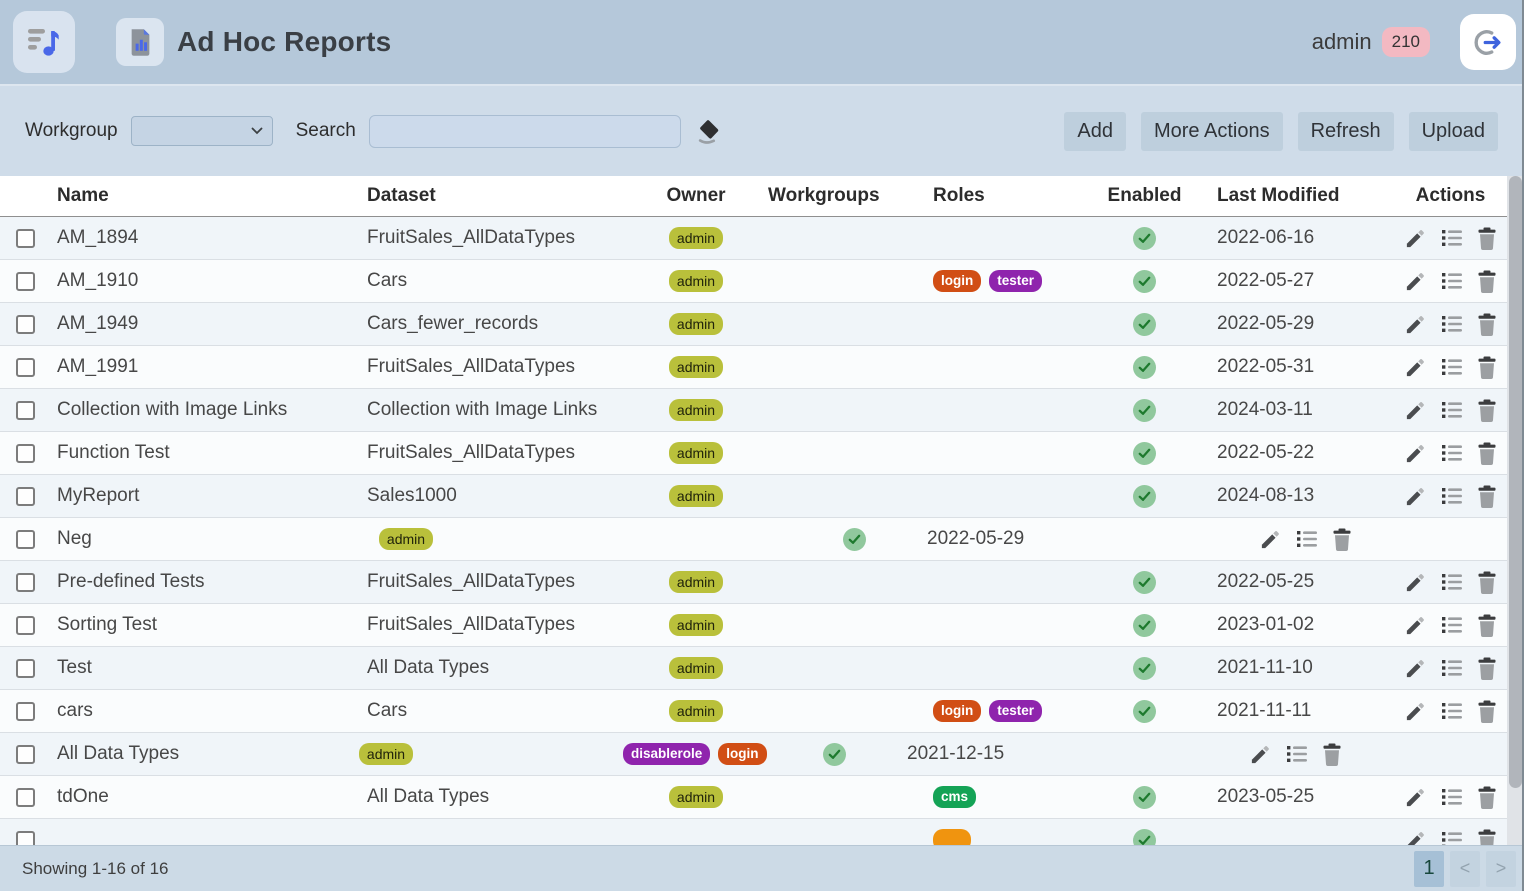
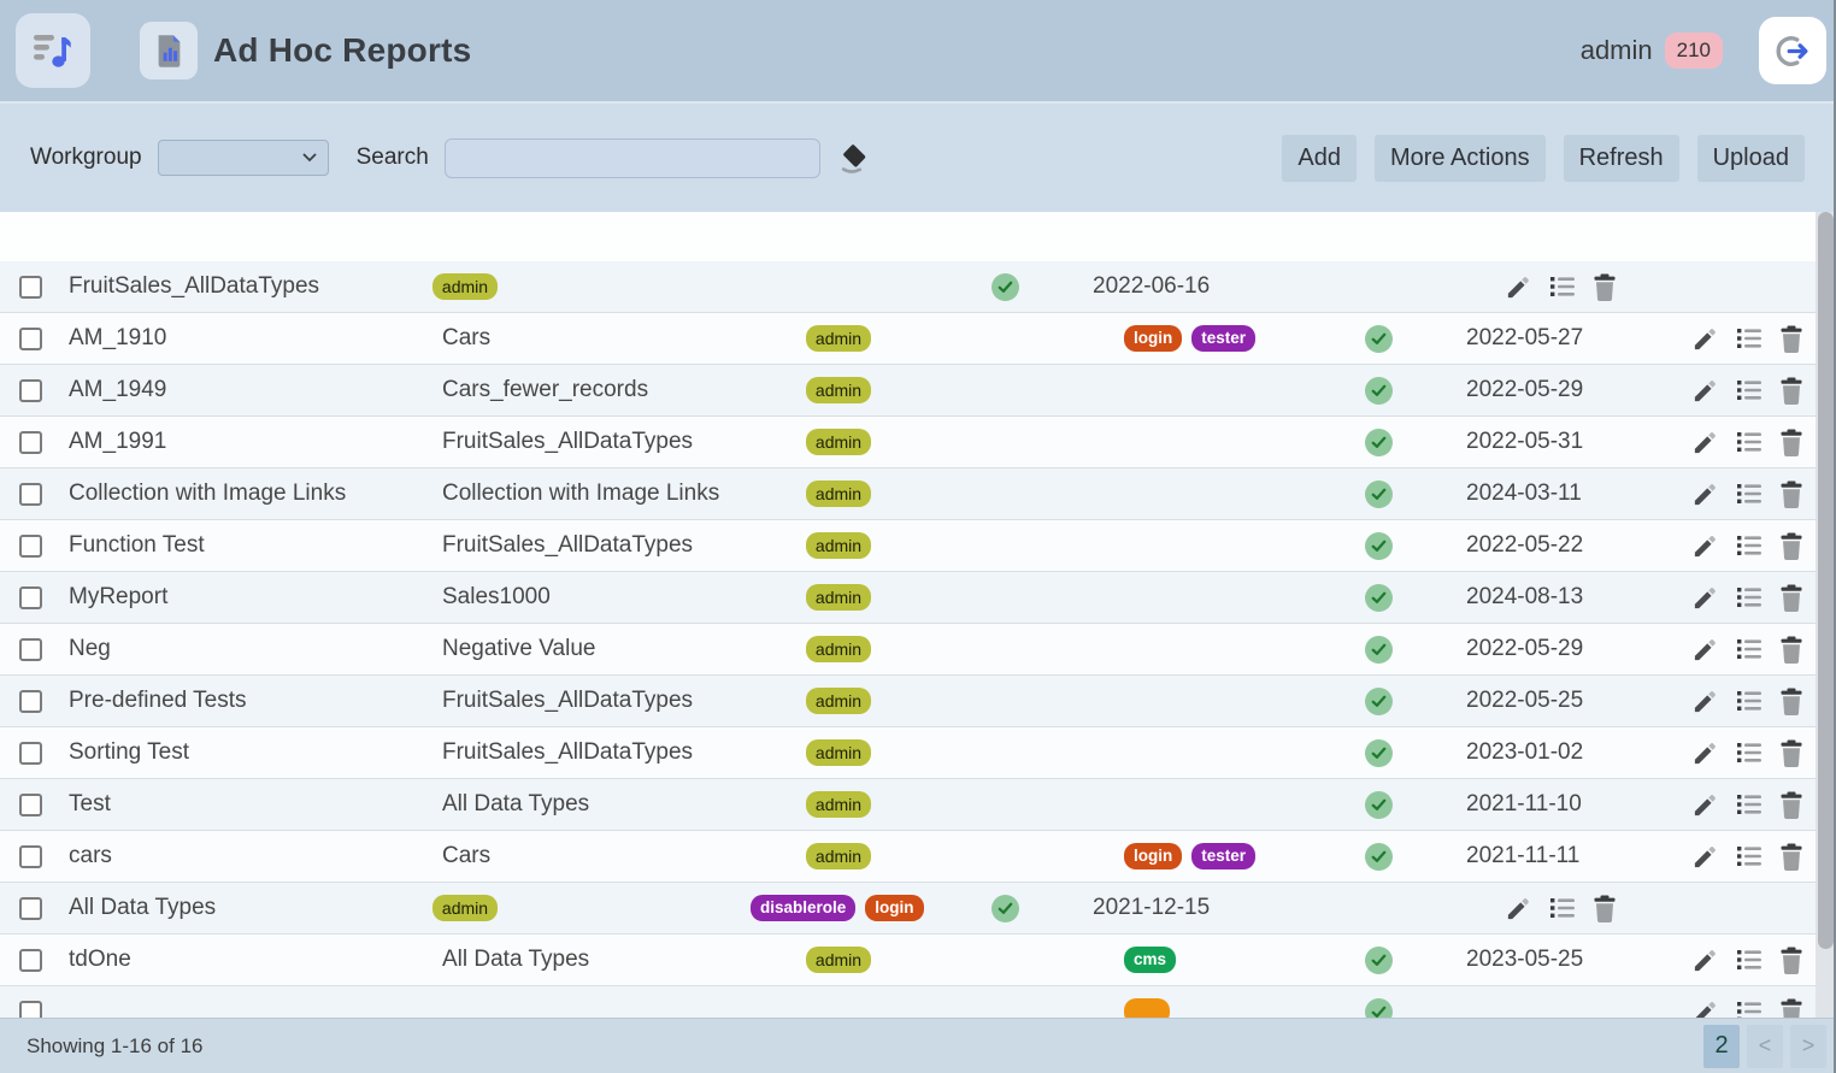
  Ad Hoc Reports
  admin
  210
  Workgroup
  Search
  Add
  More Actions
  Refresh
  Upload
- Name
- Dataset
- Owner
- Workgroups
- Roles
- Enabled
- Last Modified
- Actions
- AM_1894
  FruitSales_AllDataTypes
  admin
  2022-06-16
  AM_1910
  Cars
  admin
  login
  tester
  2022-05-27
  AM_1949
  Cars_fewer_records
  admin
  2022-05-29
  AM_1991
  FruitSales_AllDataTypes
  admin
  2022-05-31
  Collection with Image Links
  Collection with Image Links
  admin
  2024-03-11
  Function Test
  FruitSales_AllDataTypes
  admin
  2022-05-22
  MyReport
  Sales1000
  admin
  2024-08-13
  Neg
+ Negative Value
  admin
  2022-05-29
  Pre-defined Tests
  FruitSales_AllDataTypes
  admin
  2022-05-25
  Sorting Test
  FruitSales_AllDataTypes
  admin
  2023-01-02
  Test
  All Data Types
  admin
  2021-11-10
  cars
  Cars
  admin
  login
  tester
  2021-11-11
  All Data Types
  admin
  disablerole
  login
  2021-12-15
  tdOne
  All Data Types
  admin
  cms
  2023-05-25
  Showing 1-16 of 16
- 1
+ 2
  <
  >
